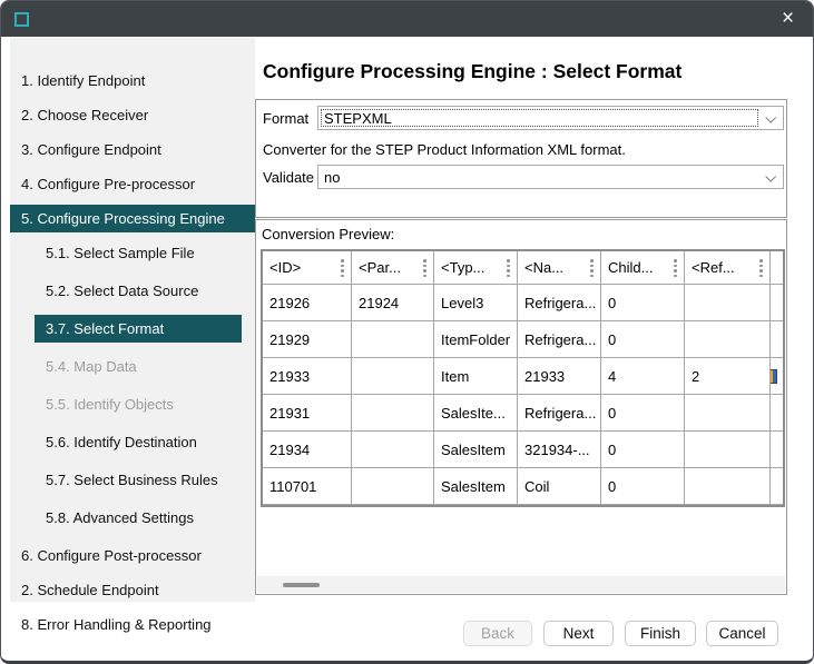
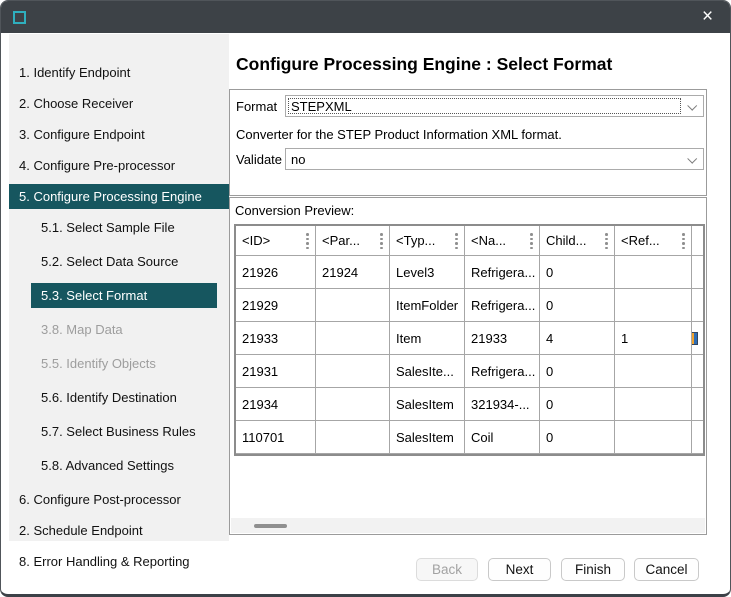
  ×
  1. Identify Endpoint
  2. Choose Receiver
  3. Configure Endpoint
  4. Configure Pre-processor
  5. Configure Processing Engine
  5.1. Select Sample File
  5.2. Select Data Source
- 3.7. Select Format
+ 5.3. Select Format
- 5.4. Map Data
+ 3.8. Map Data
  5.5. Identify Objects
  5.6. Identify Destination
  5.7. Select Business Rules
  5.8. Advanced Settings
  6. Configure Post-processor
  2. Schedule Endpoint
  8. Error Handling & Reporting
  Configure Processing Engine : Select Format
  Format
  STEPXML
  Converter for the STEP Product Information XML format.
  Validate
  no
  Conversion Preview:
  <ID>
  <Par...
  <Typ...
  <Na...
  Child...
  <Ref...
  21926
  21924
  Level3
  Refrigera...
  0
  21929
  ItemFolder
  Refrigera...
  0
  21933
  Item
  21933
  4
- 2
+ 1
  21931
  SalesIte...
  Refrigera...
  0
  21934
  SalesItem
  321934-...
  0
  110701
  SalesItem
  Coil
  0
  Back
  Next
  Finish
  Cancel
